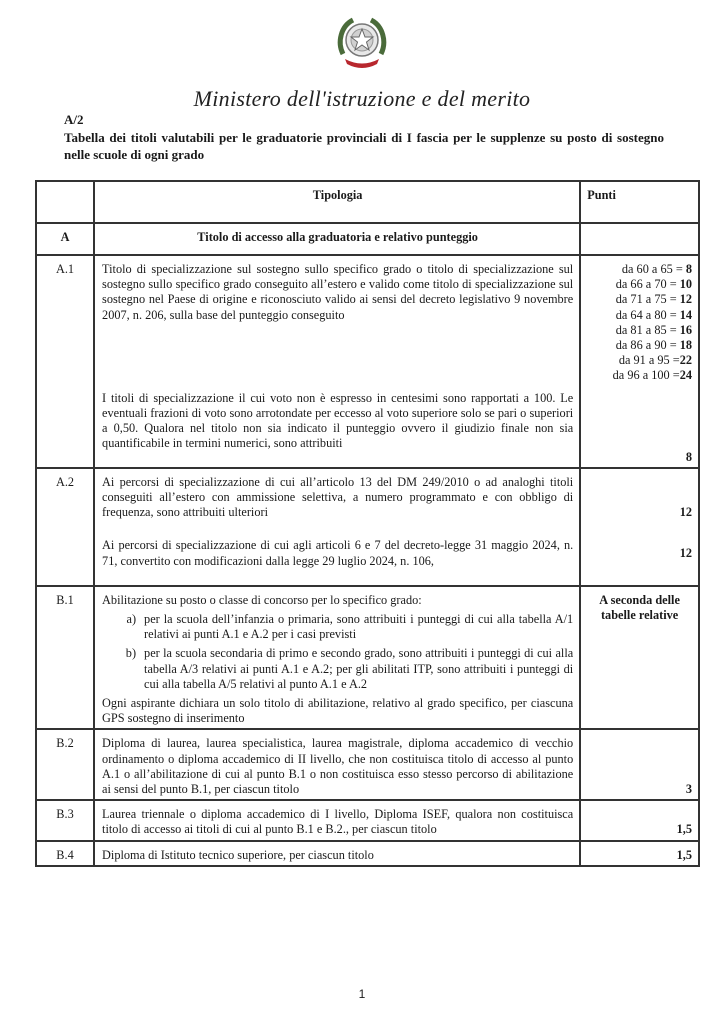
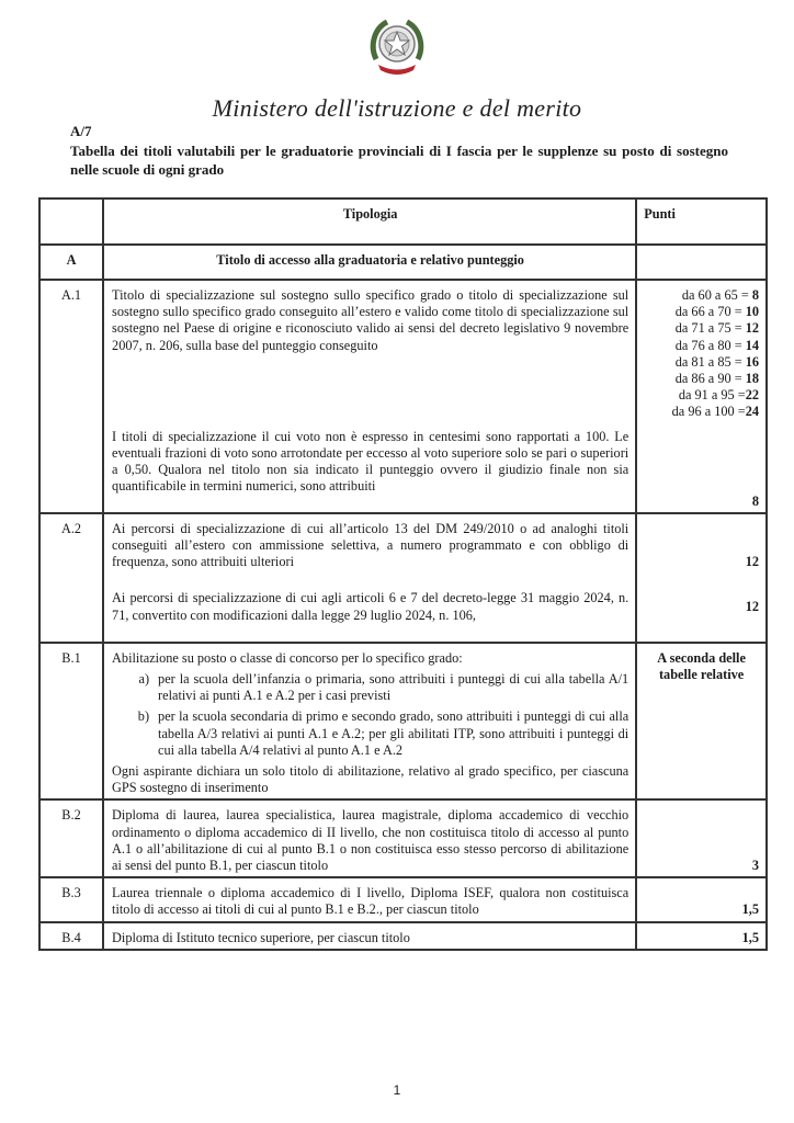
  Ministero dell'istruzione e del merito
- A/2
+ A/7
  Tabella dei titoli valutabili per le graduatorie provinciali di I fascia per le supplenze su posto di sostegno nelle scuole di ogni grado
  	Tipologia	Punti
  A	Titolo di accesso alla graduatoria e relativo punteggio
- A.1	Titolo di specializzazione sul sostegno sullo specifico grado o titolo di specializzazione sul sostegno sullo specifico grado conseguito all’estero e valido come titolo di specializzazione sul sostegno nel Paese di origine e riconosciuto valido ai sensi del decreto legislativo 9 novembre 2007, n. 206, sulla base del punteggio conseguito I titoli di specializzazione il cui voto non è espresso in centesimi sono rapportati a 100. Le eventuali frazioni di voto sono arrotondate per eccesso al voto superiore solo se pari o superiori a 0,50. Qualora nel titolo non sia indicato il punteggio ovvero il giudizio finale non sia quantificabile in termini numerici, sono attribuiti	da 60 a 65 = 8 da 66 a 70 = 10 da 71 a 75 = 12 da 64 a 80 = 14 da 81 a 85 = 16 da 86 a 90 = 18 da 91 a 95 =22 da 96 a 100 =24 8
+ A.1	Titolo di specializzazione sul sostegno sullo specifico grado o titolo di specializzazione sul sostegno sullo specifico grado conseguito all’estero e valido come titolo di specializzazione sul sostegno nel Paese di origine e riconosciuto valido ai sensi del decreto legislativo 9 novembre 2007, n. 206, sulla base del punteggio conseguito I titoli di specializzazione il cui voto non è espresso in centesimi sono rapportati a 100. Le eventuali frazioni di voto sono arrotondate per eccesso al voto superiore solo se pari o superiori a 0,50. Qualora nel titolo non sia indicato il punteggio ovvero il giudizio finale non sia quantificabile in termini numerici, sono attribuiti	da 60 a 65 = 8 da 66 a 70 = 10 da 71 a 75 = 12 da 76 a 80 = 14 da 81 a 85 = 16 da 86 a 90 = 18 da 91 a 95 =22 da 96 a 100 =24 8
  A.2	Ai percorsi di specializzazione di cui all’articolo 13 del DM 249/2010 o ad analoghi titoli conseguiti all’estero con ammissione selettiva, a numero programmato e con obbligo di frequenza, sono attribuiti ulteriori Ai percorsi di specializzazione di cui agli articoli 6 e 7 del decreto-legge 31 maggio 2024, n. 71, convertito con modificazioni dalla legge 29 luglio 2024, n. 106,	12 12
- B.1	Abilitazione su posto o classe di concorso per lo specifico grado: a) per la scuola dell’infanzia o primaria, sono attribuiti i punteggi di cui alla tabella A/1 relativi ai punti A.1 e A.2 per i casi previsti b) per la scuola secondaria di primo e secondo grado, sono attribuiti i punteggi di cui alla tabella A/3 relativi ai punti A.1 e A.2; per gli abilitati ITP, sono attribuiti i punteggi di cui alla tabella A/5 relativi al punto A.1 e A.2 Ogni aspirante dichiara un solo titolo di abilitazione, relativo al grado specifico, per ciascuna GPS sostegno di inserimento	A seconda delle tabelle relative
+ B.1	Abilitazione su posto o classe di concorso per lo specifico grado: a) per la scuola dell’infanzia o primaria, sono attribuiti i punteggi di cui alla tabella A/1 relativi ai punti A.1 e A.2 per i casi previsti b) per la scuola secondaria di primo e secondo grado, sono attribuiti i punteggi di cui alla tabella A/3 relativi ai punti A.1 e A.2; per gli abilitati ITP, sono attribuiti i punteggi di cui alla tabella A/4 relativi al punto A.1 e A.2 Ogni aspirante dichiara un solo titolo di abilitazione, relativo al grado specifico, per ciascuna GPS sostegno di inserimento	A seconda delle tabelle relative
  B.2	Diploma di laurea, laurea specialistica, laurea magistrale, diploma accademico di vecchio ordinamento o diploma accademico di II livello, che non costituisca titolo di accesso al punto A.1 o all’abilitazione di cui al punto B.1 o non costituisca esso stesso percorso di abilitazione ai sensi del punto B.1, per ciascun titolo	3
  B.3	Laurea triennale o diploma accademico di I livello, Diploma ISEF, qualora non costituisca titolo di accesso ai titoli di cui al punto B.1 e B.2., per ciascun titolo	1,5
  B.4	Diploma di Istituto tecnico superiore, per ciascun titolo	1,5
  1
